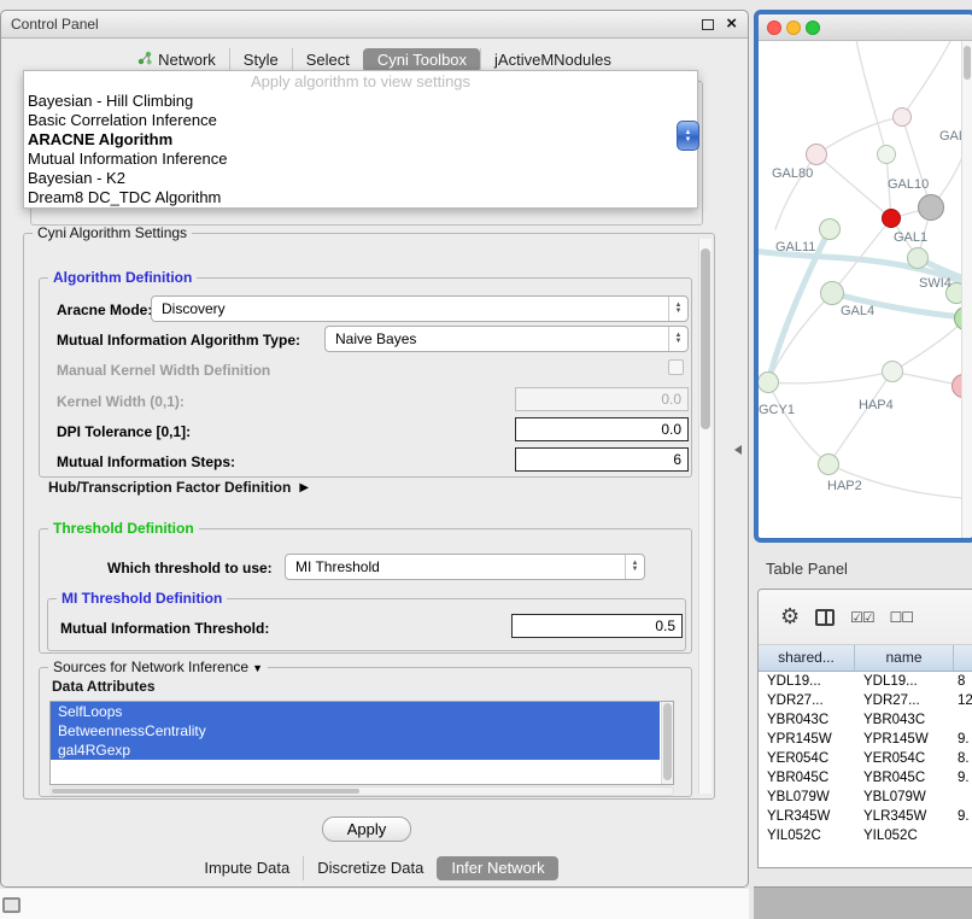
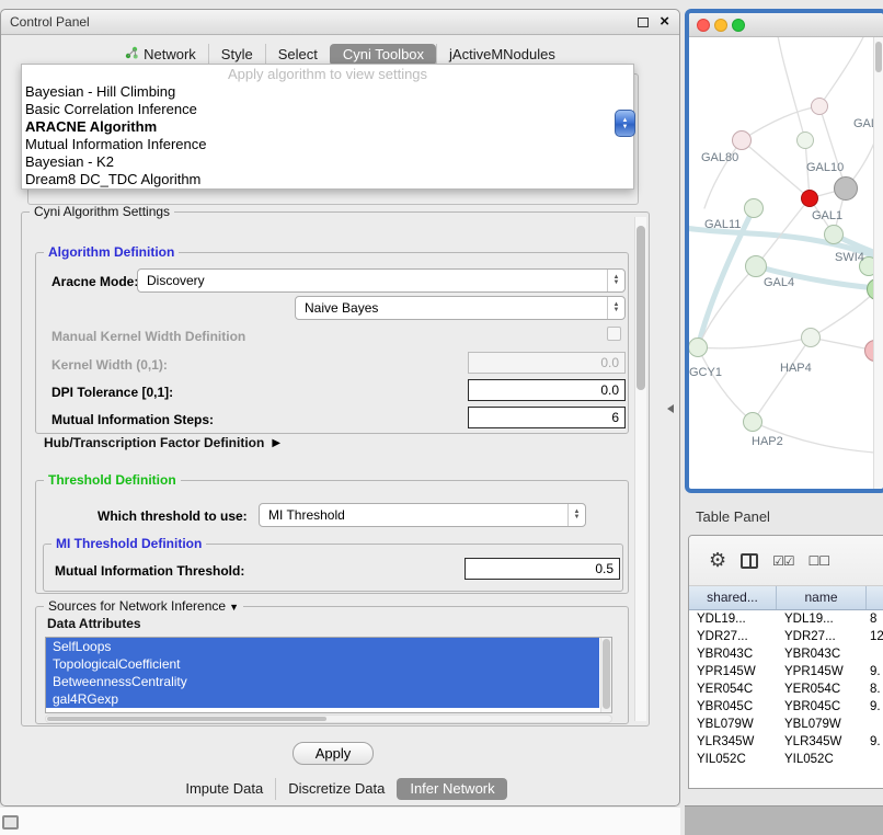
  Control Panel
  ×
  Network
  Style
  Select
  Cyni Toolbox
  jActiveMNodules
  Apply algorithm to view settings
  Bayesian - Hill Climbing
  Basic Correlation Inference
  ARACNE Algorithm
  Mutual Information Inference
  Bayesian - K2
  Dream8 DC_TDC Algorithm
  Cyni Algorithm Settings
  Algorithm Definition
  Aracne Mode
  Discovery
- Mutual Information Algorithm Type:
  Naive Bayes
  Manual Kernel Width Definition
  Kernel Width (0,1):
  0.0
  DPI Tolerance [0,1]:
  0.0
  Mutual Information Steps:
  6
  Hub/Transcription Factor Definition
  ▶
  Threshold Definition
  Which threshold to use:
  MI Threshold
  MI Threshold Definition
  Mutual Information Threshold:
  0.5
  Sources for Network Inference ▼
  Data Attributes
  SelfLoops
+ TopologicalCoefficient
  BetweennessCentrality
  gal4RGexp
  Apply
  Impute Data
  Discretize Data
  Infer Network
  GAL80
  GAL10
  GAL11
  GAL1
  SWI4
  GAL4
  GCY1
  HAP4
  HAP2
  Table Panel
  ⚙
  ☑☑
  ☐☐
  shared...
  name
  YDL19...
  YDL19...
  8
  YDR27...
  YDR27...
  12
  YBR043C
  YBR043C
  YPR145W
  YPR145W
  9.
  YER054C
  YER054C
  8.
  YBR045C
  YBR045C
  9.
  YBL079W
  YBL079W
  YLR345W
  YLR345W
  9.
  YIL052C
  YIL052C
